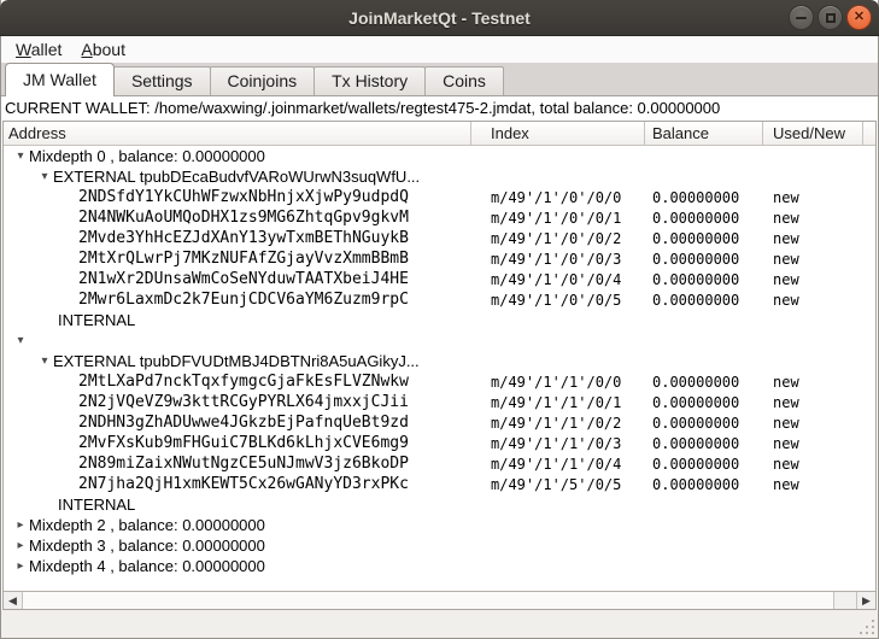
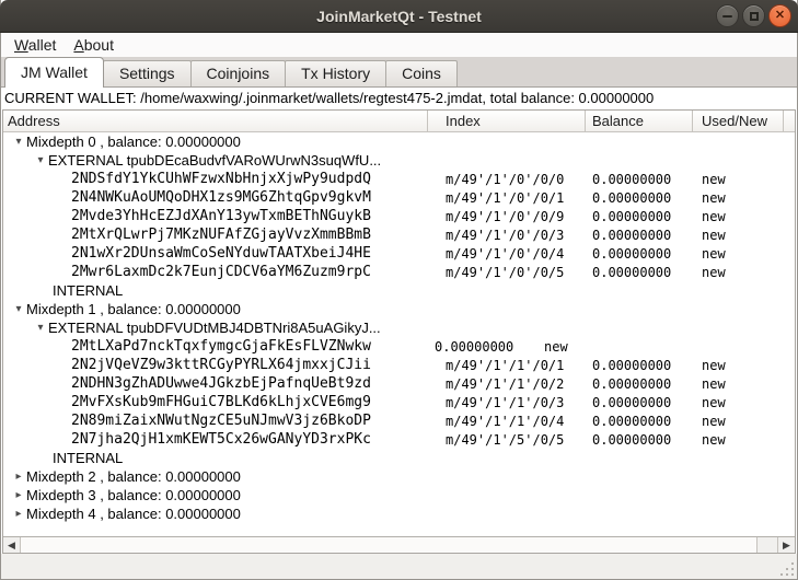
  JoinMarketQt - Testnet
  ✕
  Wallet
  About
  JM Wallet
  Settings
  Coinjoins
  Tx History
  Coins
  CURRENT WALLET: /home/waxwing/.joinmarket/wallets/regtest475-2.jmdat, total balance: 0.00000000
  Address
  Index
  Balance
  Used/New
  ▾
  Mixdepth 0 , balance: 0.00000000
  ▾
  EXTERNAL tpubDEcaBudvfVARoWUrwN3suqWfU...
  2NDSfdY1YkCUhWFzwxNbHnjxXjwPy9udpdQ
  m/49'/1'/0'/0/0
  0.00000000
  new
  2N4NWKuAoUMQoDHX1zs9MG6ZhtqGpv9gkvM
  m/49'/1'/0'/0/1
  0.00000000
  new
  2Mvde3YhHcEZJdXAnY13ywTxmBEThNGuykB
- m/49'/1'/0'/0/2
+ m/49'/1'/0'/0/9
  0.00000000
  new
  2MtXrQLwrPj7MKzNUFAfZGjayVvzXmmBBmB
  m/49'/1'/0'/0/3
  0.00000000
  new
  2N1wXr2DUnsaWmCoSeNYduwTAATXbeiJ4HE
  m/49'/1'/0'/0/4
  0.00000000
  new
  2Mwr6LaxmDc2k7EunjCDCV6aYM6Zuzm9rpC
  m/49'/1'/0'/0/5
  0.00000000
  new
  INTERNAL
  ▾
+ Mixdepth 1 , balance: 0.00000000
  ▾
  EXTERNAL tpubDFVUDtMBJ4DBTNri8A5uAGikyJ...
  2MtLXaPd7nckTqxfymgcGjaFkEsFLVZNwkw
- m/49'/1'/1'/0/0
  0.00000000
  new
  2N2jVQeVZ9w3kttRCGyPYRLX64jmxxjCJii
  m/49'/1'/1'/0/1
  0.00000000
  new
  2NDHN3gZhADUwwe4JGkzbEjPafnqUeBt9zd
  m/49'/1'/1'/0/2
  0.00000000
  new
  2MvFXsKub9mFHGuiC7BLKd6kLhjxCVE6mg9
  m/49'/1'/1'/0/3
  0.00000000
  new
  2N89miZaixNWutNgzCE5uNJmwV3jz6BkoDP
  m/49'/1'/1'/0/4
  0.00000000
  new
  2N7jha2QjH1xmKEWT5Cx26wGANyYD3rxPKc
  m/49'/1'/5'/0/5
  0.00000000
  new
  INTERNAL
  ▸
  Mixdepth 2 , balance: 0.00000000
  ▸
  Mixdepth 3 , balance: 0.00000000
  ▸
  Mixdepth 4 , balance: 0.00000000
  ◀
  ▶
